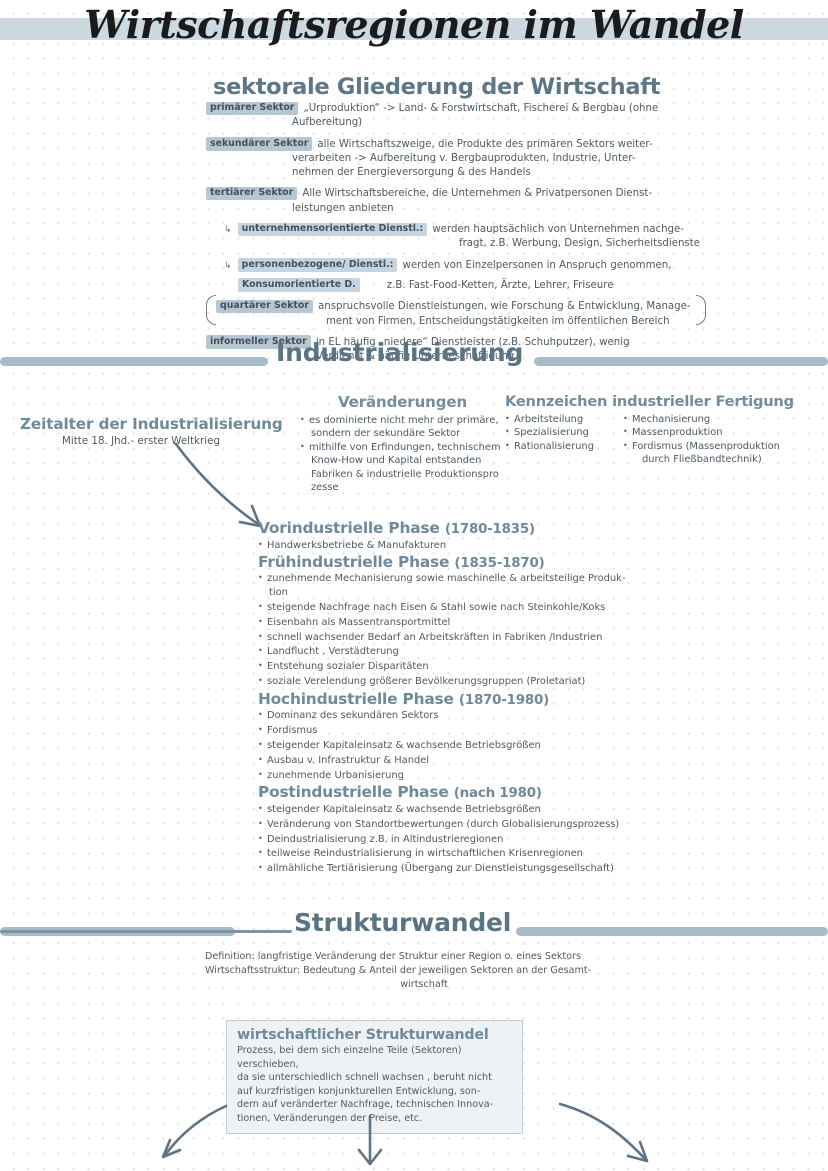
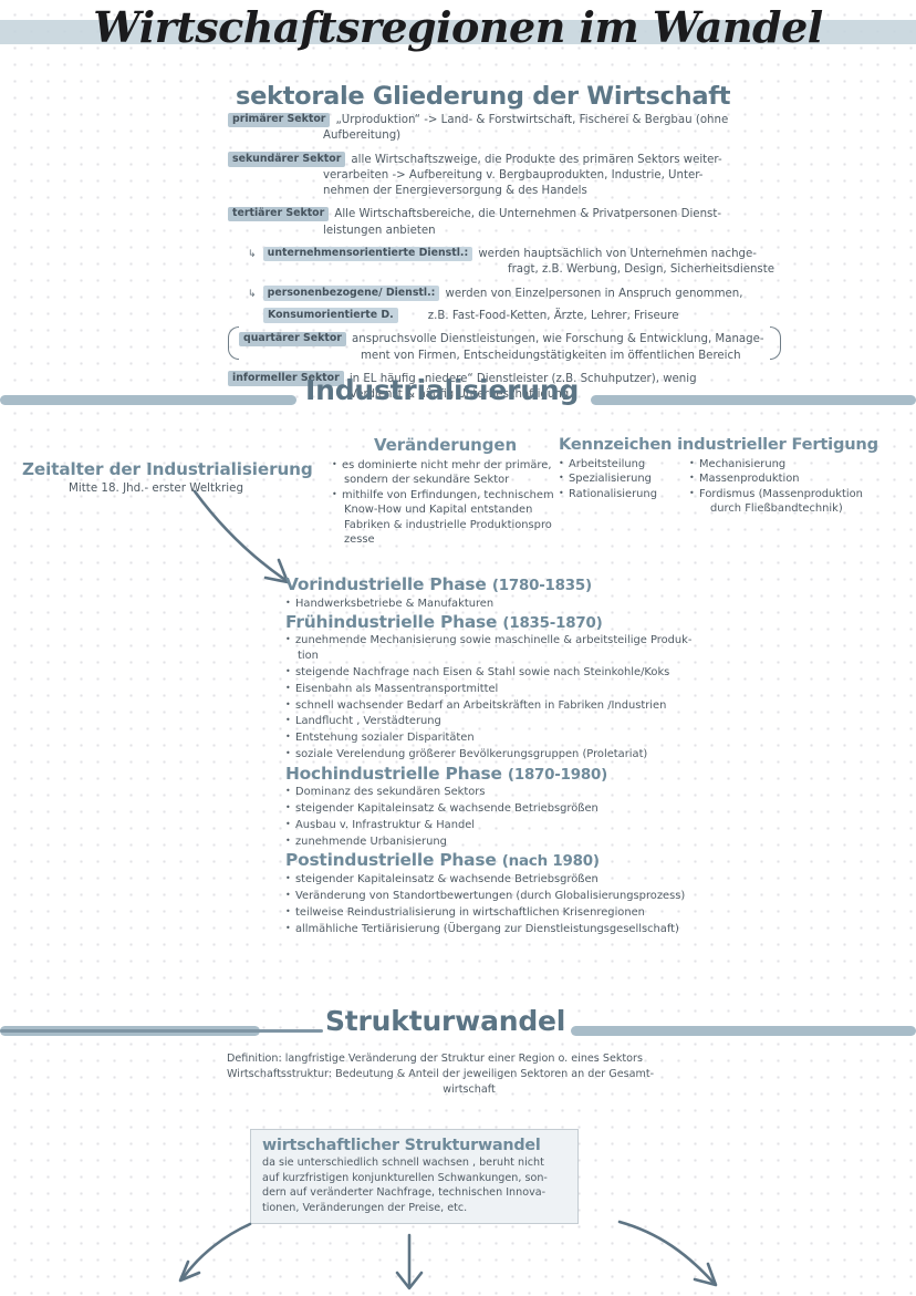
  Wirtschaftsregionen im Wandel
  sektorale Gliederung der Wirtschaft
  primärer Sektor „Urproduktion“ -> Land- & Forstwirtschaft, Fischerei & Bergbau (ohne
  Aufbereitung)
  sekundärer Sektor alle Wirtschaftszweige, die Produkte des primären Sektors weiter-
  verarbeiten -> Aufbereitung v. Bergbauprodukten, Industrie, Unter-
  nehmen der Energieversorgung & des Handels
  tertiärer Sektor Alle Wirtschaftsbereiche, die Unternehmen & Privatpersonen Dienst-
  leistungen anbieten
  ↳ unternehmensorientierte Dienstl.: werden hauptsächlich von Unternehmen nachge-
  fragt, z.B. Werbung, Design, Sicherheitsdienste
  ↳ personenbezogene/ Dienstl.: werden von Einzelpersonen in Anspruch genommen,
  Konsumorientierte D. z.B. Fast-Food-Ketten, Ärzte, Lehrer, Friseure
  quartärer Sektor anspruchsvolle Dienstleistungen, wie Forschung & Entwicklung, Manage-
  ment von Firmen, Entscheidungstätigkeiten im öffentlichen Bereich
  informeller Sektor in EL häufig „niedere“ Dienstleister (z.B. Schuhputzer), wenig
  Verdienst & häufig Unterbeschäftigung
  Industrialisierung
  Zeitalter der Industrialisierung
  Mitte 18. Jhd.- erster Weltkrieg
  Veränderungen
  es dominierte nicht mehr der primäre,
  sondern der sekundäre Sektor
  mithilfe von Erfindungen, technischem
  Know-How und Kapital entstanden
  Fabriken & industrielle Produktionspro
  zesse
  Kennzeichen industrieller Fertigung
  Arbeitsteilung
  Spezialisierung
  Rationalisierung
  Mechanisierung
  Massenproduktion
  Fordismus (Massenproduktion
  durch Fließbandtechnik)
  Vorindustrielle Phase (1780-1835)
  Handwerksbetriebe & Manufakturen
  Frühindustrielle Phase (1835-1870)
  zunehmende Mechanisierung sowie maschinelle & arbeitsteilige Produk-
  tion
  steigende Nachfrage nach Eisen & Stahl sowie nach Steinkohle/Koks
  Eisenbahn als Massentransportmittel
  schnell wachsender Bedarf an Arbeitskräften in Fabriken /Industrien
  Landflucht , Verstädterung
  Entstehung sozialer Disparitäten
  soziale Verelendung größerer Bevölkerungsgruppen (Proletariat)
  Hochindustrielle Phase (1870-1980)
  Dominanz des sekundären Sektors
- Fordismus
  steigender Kapitaleinsatz & wachsende Betriebsgrößen
  Ausbau v. Infrastruktur & Handel
  zunehmende Urbanisierung
  Postindustrielle Phase (nach 1980)
  steigender Kapitaleinsatz & wachsende Betriebsgrößen
  Veränderung von Standortbewertungen (durch Globalisierungsprozess)
- Deindustrialisierung z.B. in Altindustrieregionen
  teilweise Reindustrialisierung in wirtschaftlichen Krisenregionen
  allmähliche Tertiärisierung (Übergang zur Dienstleistungsgesellschaft)
  Strukturwandel
  Definition: langfristige Veränderung der Struktur einer Region o. eines Sektors
  Wirtschaftsstruktur: Bedeutung & Anteil der jeweiligen Sektoren an der Gesamt-
  wirtschaft
  wirtschaftlicher Strukturwandel
- Prozess, bei dem sich einzelne Teile (Sektoren) verschieben,
  da sie unterschiedlich schnell wachsen , beruht nicht
- auf kurzfristigen konjunkturellen Entwicklung, son-
+ auf kurzfristigen konjunkturellen Schwankungen, son-
  dern auf veränderter Nachfrage, technischen Innova-
  tionen, Veränderungen der Preise, etc.
